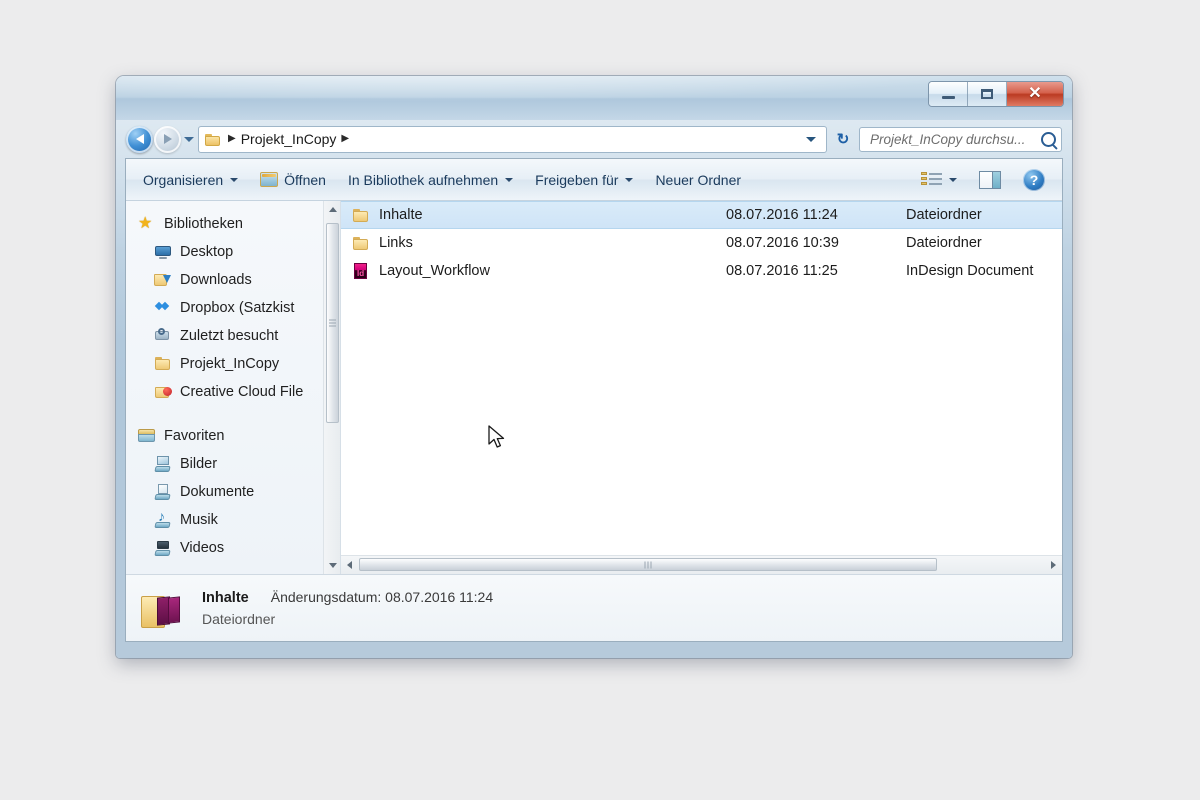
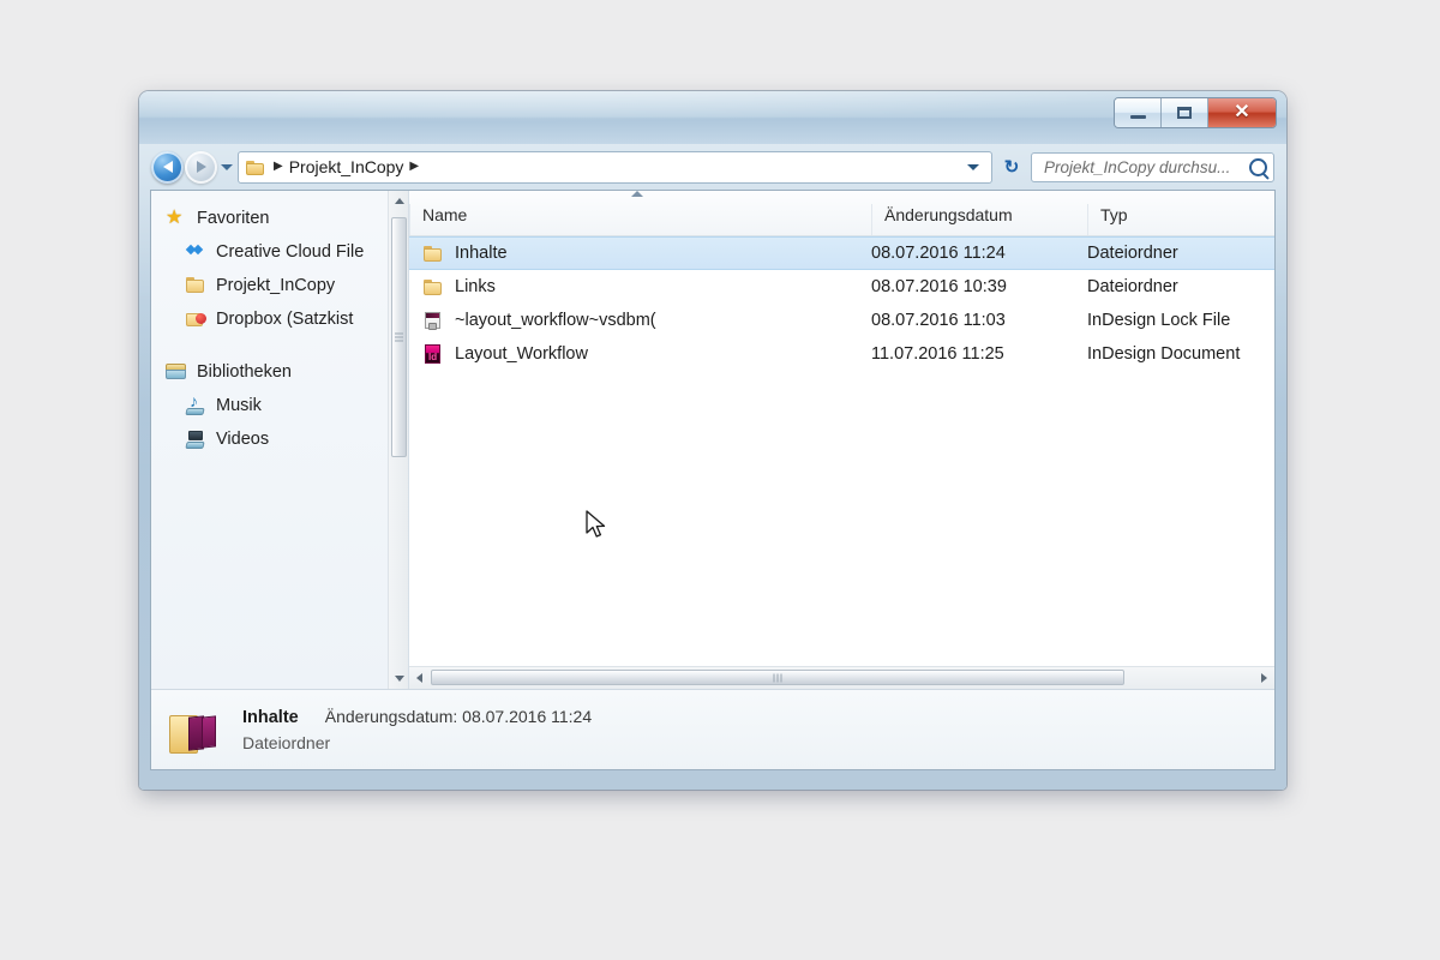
  ✕
  ▶
  Projekt_InCopy
  ▶
  ↻
  Projekt_InCopy durchsu...
- Organisieren
- Öffnen
- In Bibliothek aufnehmen
- Freigeben für
- Neuer Ordner
- ?
  ★
- Bibliotheken
+ Favoriten
- Desktop
- Downloads
- Dropbox (Satzkist
+ Creative Cloud File
- Zuletzt besucht
  Projekt_InCopy
- Creative Cloud File
+ Dropbox (Satzkist
- Favoriten
+ Bibliotheken
- Bilder
- Dokumente
  Musik
  Videos
+ Name
+ Änderungsdatum
+ Typ
  Inhalte
  08.07.2016 11:24
  Dateiordner
  Links
  08.07.2016 10:39
  Dateiordner
+ ~layout_workflow~vsdbm(
+ 08.07.2016 11:03
+ InDesign Lock File
  Id
  Layout_Workflow
- 08.07.2016 11:25
+ 11.07.2016 11:25
  InDesign Document
  Inhalte
  Änderungsdatum: 08.07.2016 11:24
  Dateiordner
